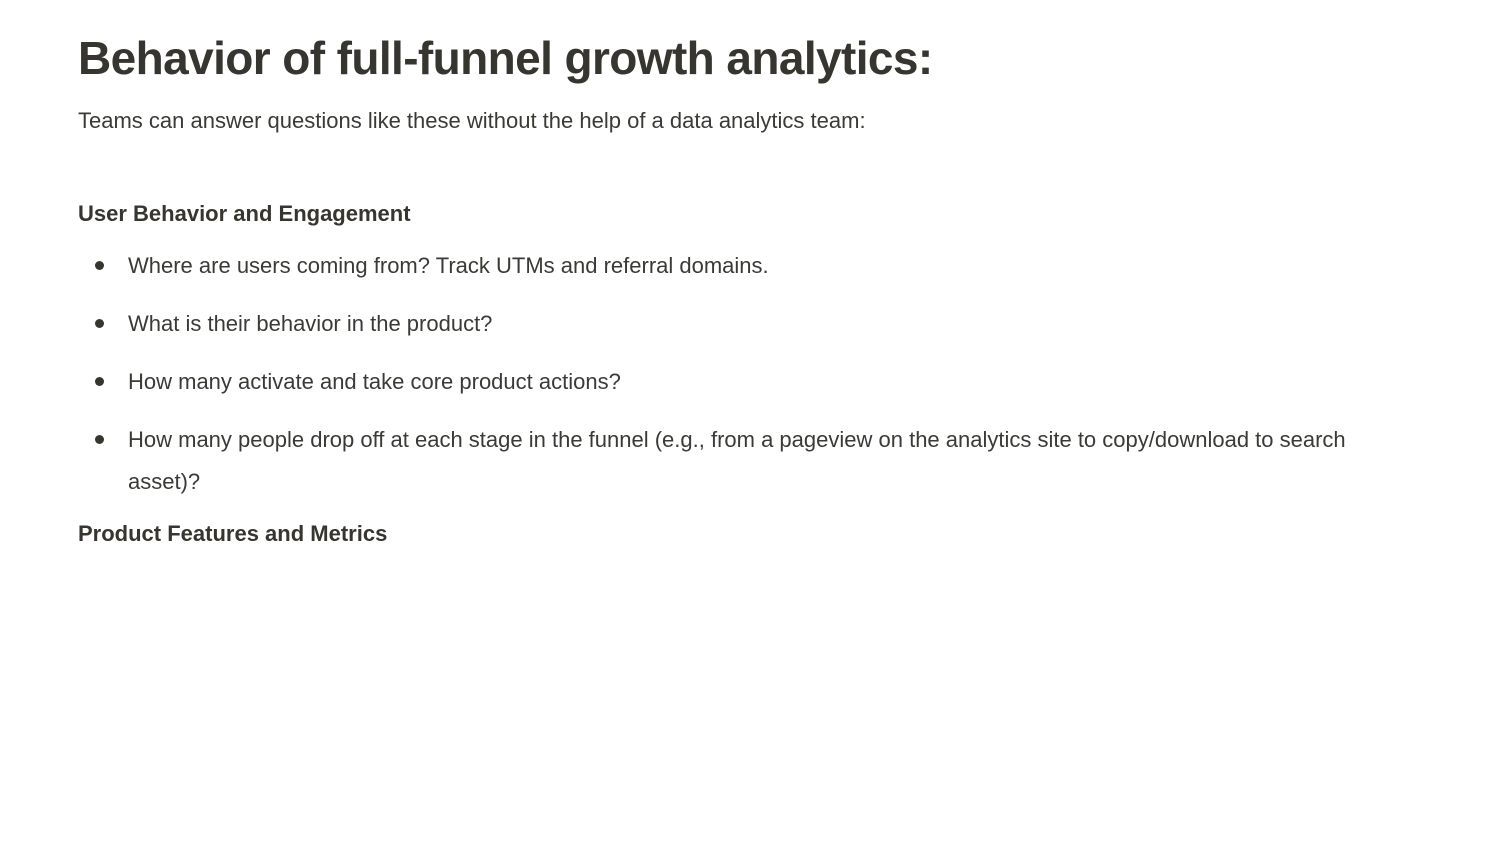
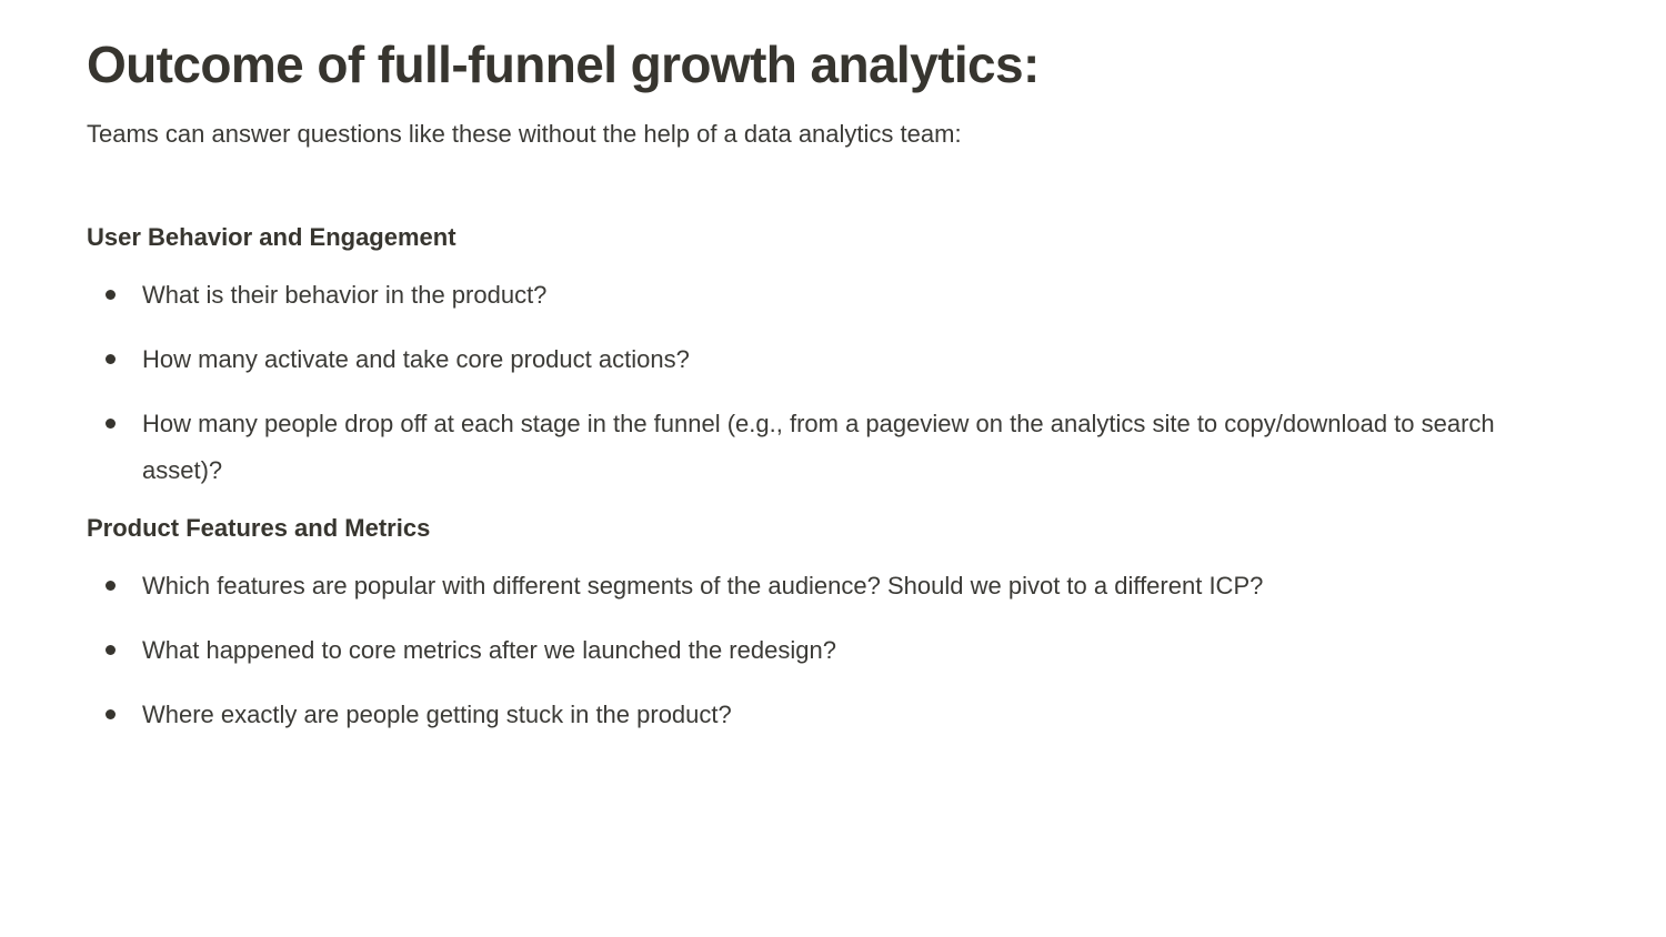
- Behavior of full-funnel growth analytics:
+ Outcome of full-funnel growth analytics:
  Teams can answer questions like these without the help of a data analytics team:
  User Behavior and Engagement
- Where are users coming from? Track UTMs and referral domains.
  What is their behavior in the product?
  How many activate and take core product actions?
  How many people drop off at each stage in the funnel (e.g., from a pageview on the analytics site to copy/download to search asset)?
  Product Features and Metrics
+ Which features are popular with different segments of the audience? Should we pivot to a different ICP?
+ What happened to core metrics after we launched the redesign?
+ Where exactly are people getting stuck in the product?
